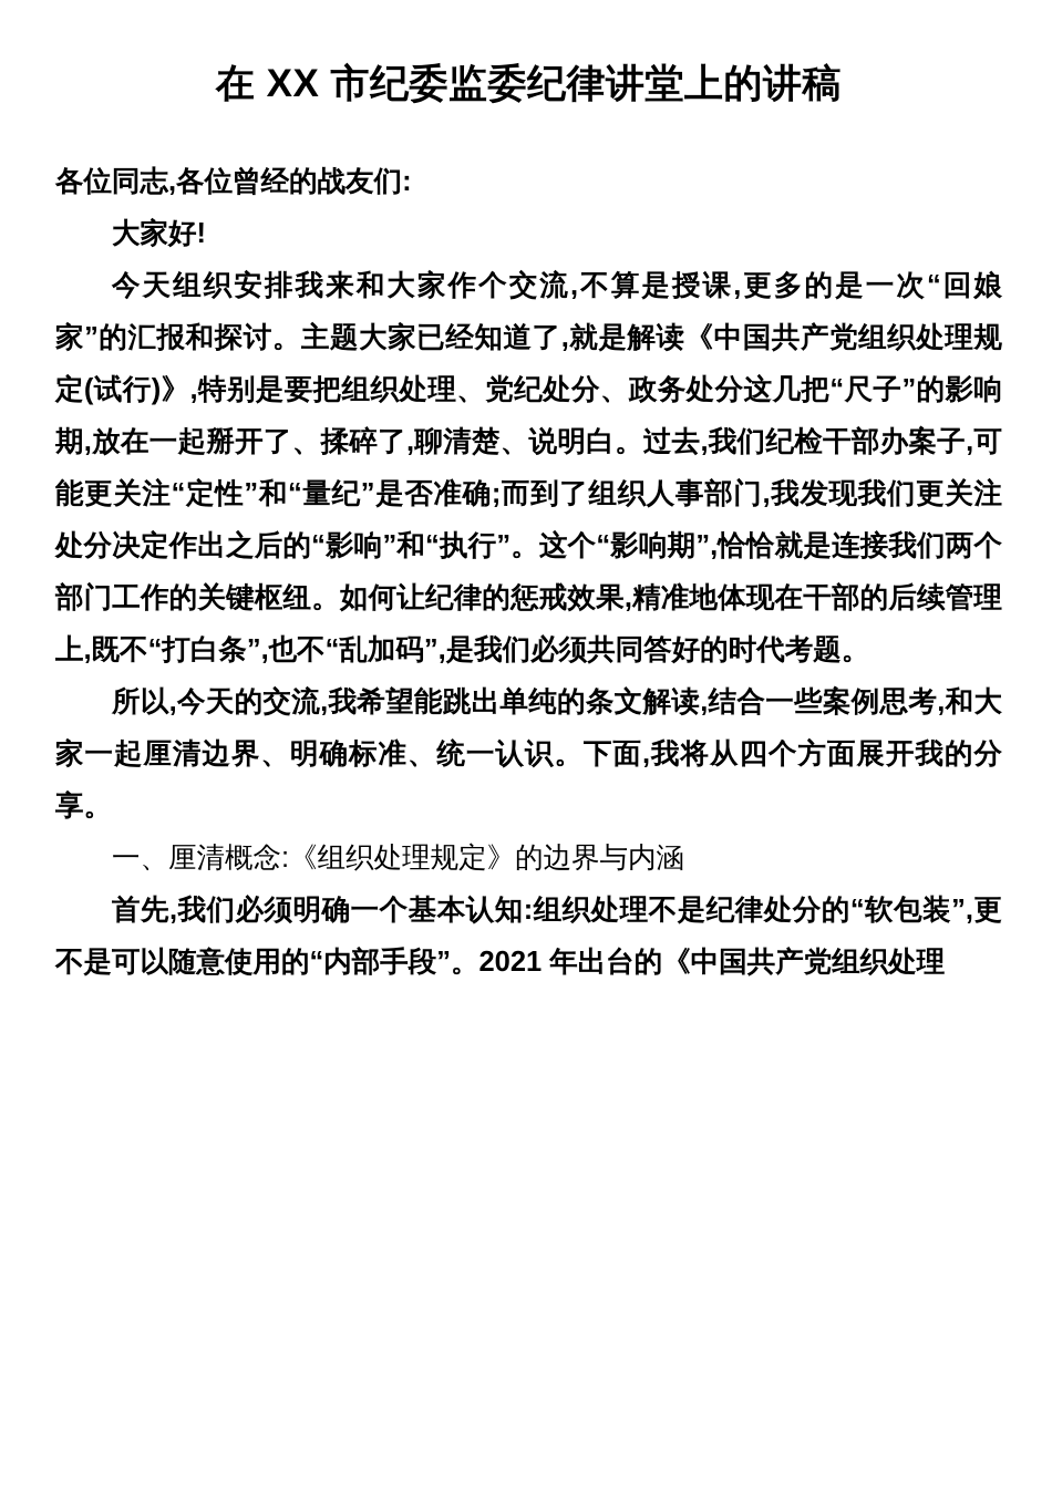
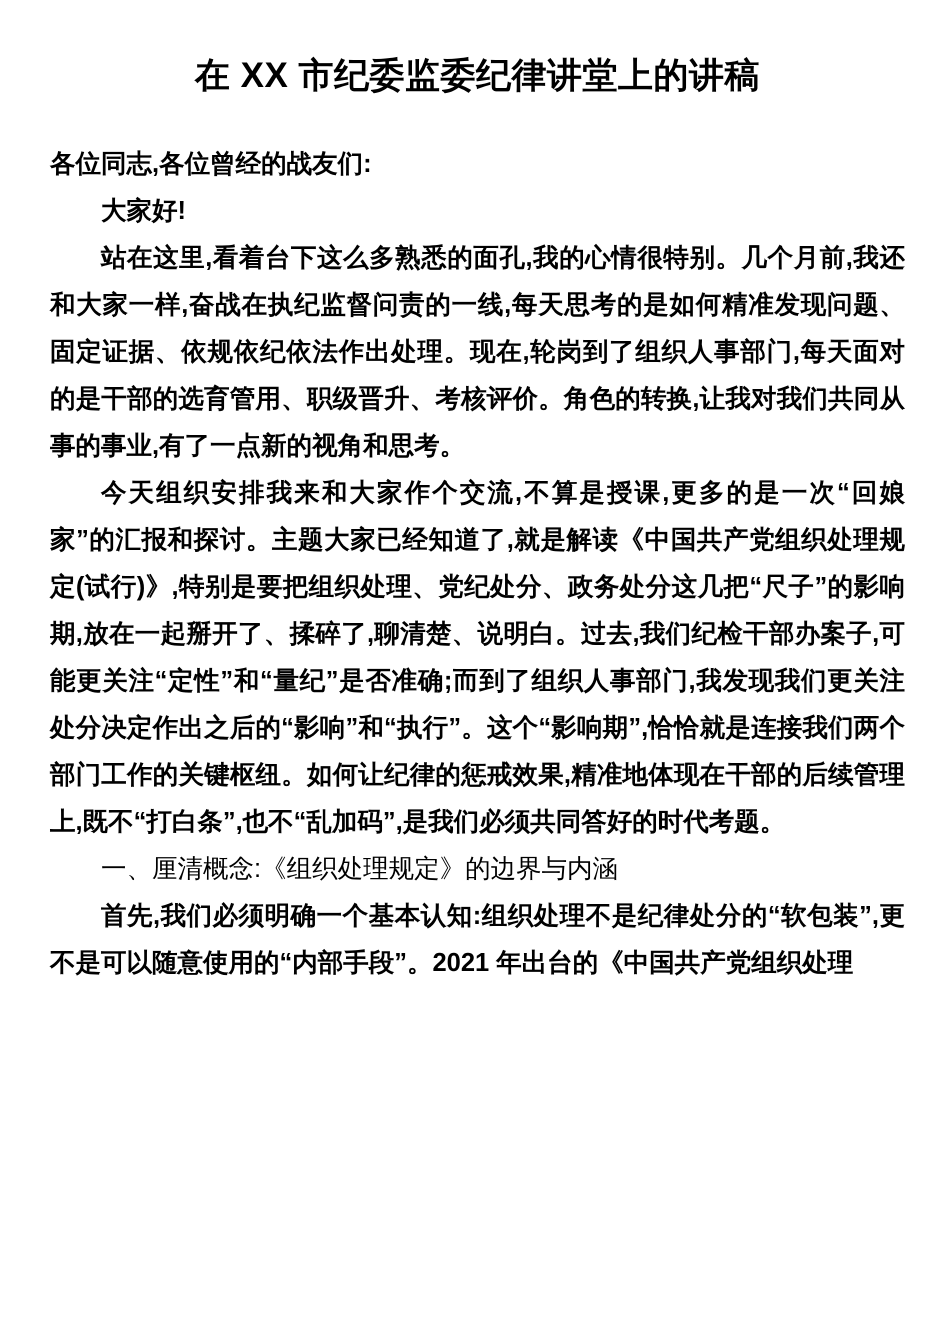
  在 XX 市纪委监委纪律讲堂上的讲稿
  各位同志,各位曾经的战友们:
  大家好!
+ 站在这里,看着台下这么多熟悉的面孔,我的心情很特别。几个月前,我还和大家一样,奋战在执纪监督问责的一线,每天思考的是如何精准发现问题、固定证据、依规依纪依法作出处理。现在,轮岗到了组织人事部门,每天面对的是干部的选育管用、职级晋升、考核评价。角色的转换,让我对我们共同从事的事业,有了一点新的视角和思考。
  今天组织安排我来和大家作个交流,不算是授课,更多的是一次“回娘家”的汇报和探讨。主题大家已经知道了,就是解读《中国共产党组织处理规定(试行)》,特别是要把组织处理、党纪处分、政务处分这几把“尺子”的影响期,放在一起掰开了、揉碎了,聊清楚、说明白。过去,我们纪检干部办案子,可能更关注“定性”和“量纪”是否准确;而到了组织人事部门,我发现我们更关注处分决定作出之后的“影响”和“执行”。这个“影响期”,恰恰就是连接我们两个部门工作的关键枢纽。如何让纪律的惩戒效果,精准地体现在干部的后续管理上,既不“打白条”,也不“乱加码”,是我们必须共同答好的时代考题。
- 所以,今天的交流,我希望能跳出单纯的条文解读,结合一些案例思考,和大家一起厘清边界、明确标准、统一认识。下面,我将从四个方面展开我的分享。
  一、厘清概念:《组织处理规定》的边界与内涵
  首先,我们必须明确一个基本认知:组织处理不是纪律处分的“软包装”,更不是可以随意使用的“内部手段”。2021 年出台的《中国共产党组织处理
